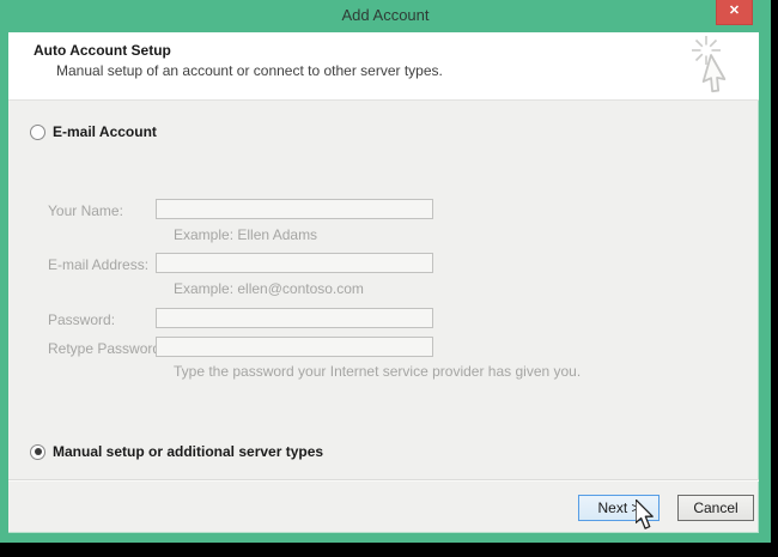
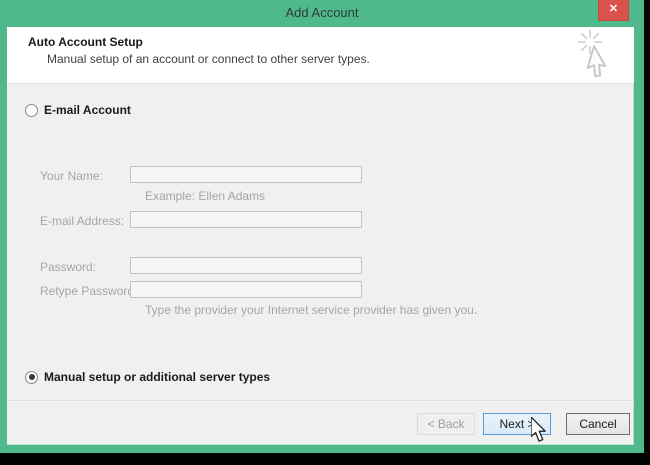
  Add Account
  ✕
  Auto Account Setup
  Manual setup of an account or connect to other server types.
  E-mail Account
  Your Name:
  Example: Ellen Adams
  E-mail Address:
- Example: ellen@contoso.com
  Password:
  Retype Passwor
- Type the password your Internet service provider has given you.
+ Type the provider your Internet service provider has given you.
  Manual setup or additional server types
+ < Back
  Next
  Cancel
